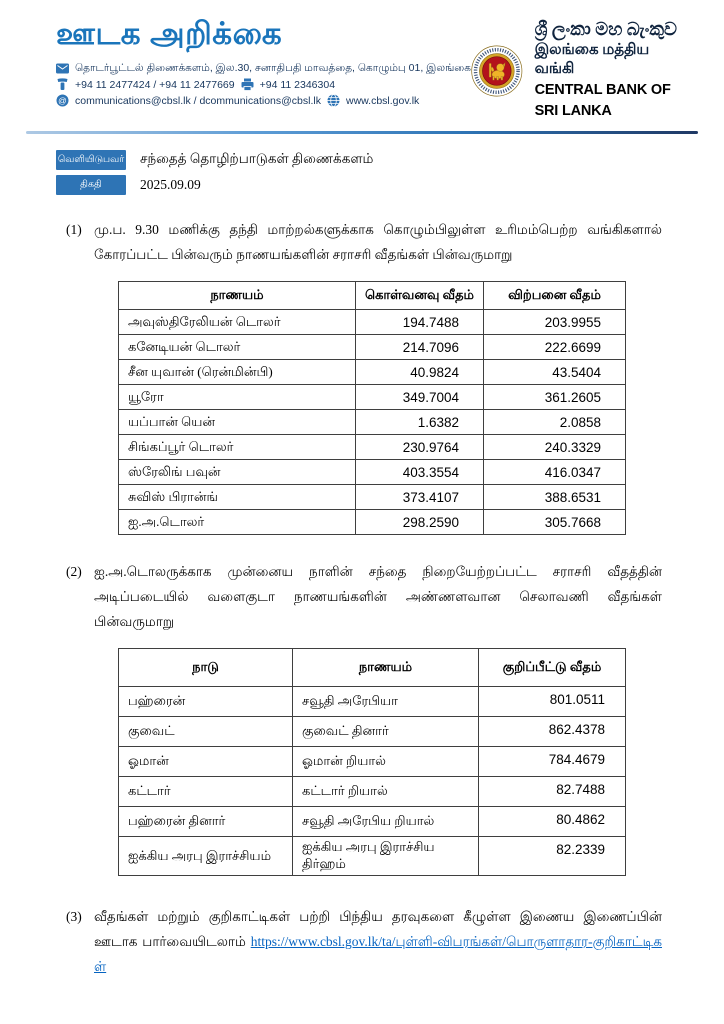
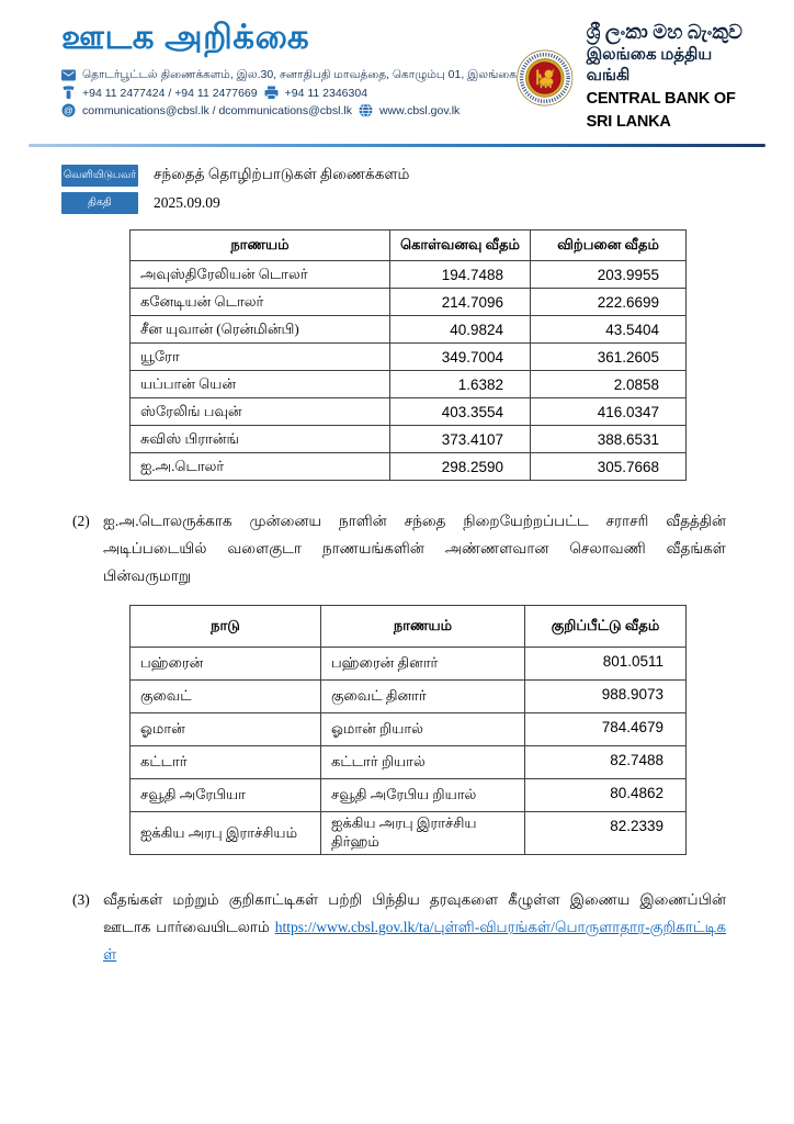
  ஊடக அறிக்கை
  தொடர்பூட்டல் திணைக்களம், இல.30, சனாதிபதி மாவத்தை, கொழும்பு 01, இலங்கை
  +94 11 2477424 / +94 11 2477669
  +94 11 2346304
  @
  communications@cbsl.lk / dcommunications@cbsl.lk
  www.cbsl.gov.lk
  ශ්‍රී ලංකා මහ බැංකුව
  இலங்கை மத்திய வங்கி
  CENTRAL BANK OF SRI LANKA
  வெளியிடுபவர்
  சந்தைத் தொழிற்பாடுகள் திணைக்களம்
  திகதி
  2025.09.09
- (1)
- மு.ப. 9.30 மணிக்கு தந்தி மாற்றல்களுக்காக கொழும்பிலுள்ள உரிமம்பெற்ற வங்கிகளால் கோரப்பட்ட பின்வரும் நாணயங்களின் சராசரி வீதங்கள் பின்வருமாறு
  நாணயம்	கொள்வனவு வீதம்	விற்பனை வீதம்
  அவுஸ்திரேலியன் டொலர்	194.7488	203.9955
  கனேடியன் டொலர்	214.7096	222.6699
  சீன யுவான் (ரென்மின்பி)	40.9824	43.5404
  யூரோ	349.7004	361.2605
  யப்பான் யென்	1.6382	2.0858
- சிங்கப்பூர் டொலர்	230.9764	240.3329
  ஸ்ரேலிங் பவுன்	403.3554	416.0347
  சுவிஸ் பிரான்ங்	373.4107	388.6531
  ஐ.அ.டொலர்	298.2590	305.7668
  (2)
  ஐ.அ.டொலருக்காக முன்னைய நாளின் சந்தை நிறையேற்றப்பட்ட சராசரி வீதத்தின் அடிப்படையில் வளைகுடா நாணயங்களின் அண்ணளவான செலாவணி வீதங்கள் பின்வருமாறு
  நாடு	நாணயம்	குறிப்பீட்டு வீதம்
- பஹ்ரைன்	சவூதி அரேபியா	801.0511
+ பஹ்ரைன்	பஹ்ரைன் தினார்	801.0511
- குவைட்	குவைட் தினார்	862.4378
+ குவைட்	குவைட் தினார்	988.9073
  ஓமான்	ஓமான் றியால்	784.4679
  கட்டார்	கட்டார் றியால்	82.7488
- பஹ்ரைன் தினார்	சவூதி அரேபிய றியால்	80.4862
+ சவூதி அரேபியா	சவூதி அரேபிய றியால்	80.4862
  ஐக்கிய அரபு இராச்சியம்	ஐக்கிய அரபு இராச்சிய திர்ஹம்	82.2339
  (3)
  வீதங்கள் மற்றும் குறிகாட்டிகள் பற்றி பிந்திய தரவுகளை கீழுள்ள இணைய இணைப்பின் ஊடாக பார்வையிடலாம் https://www.cbsl.gov.lk/ta/புள்ளி-விபரங்கள்/பொருளாதார-குறிகாட்டிகள்
